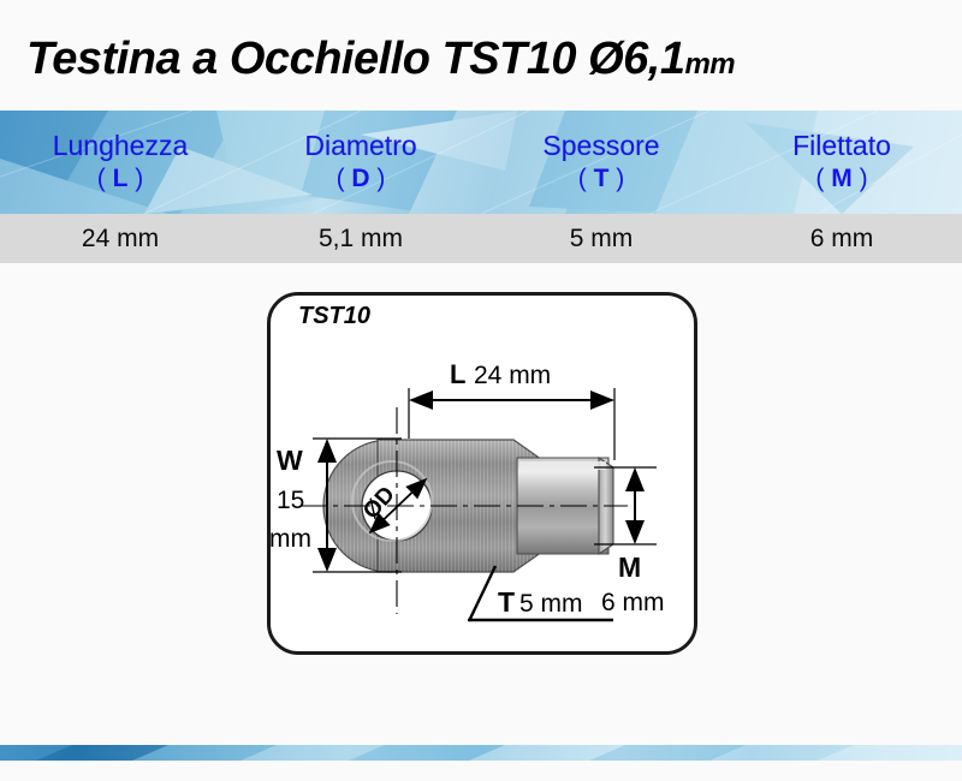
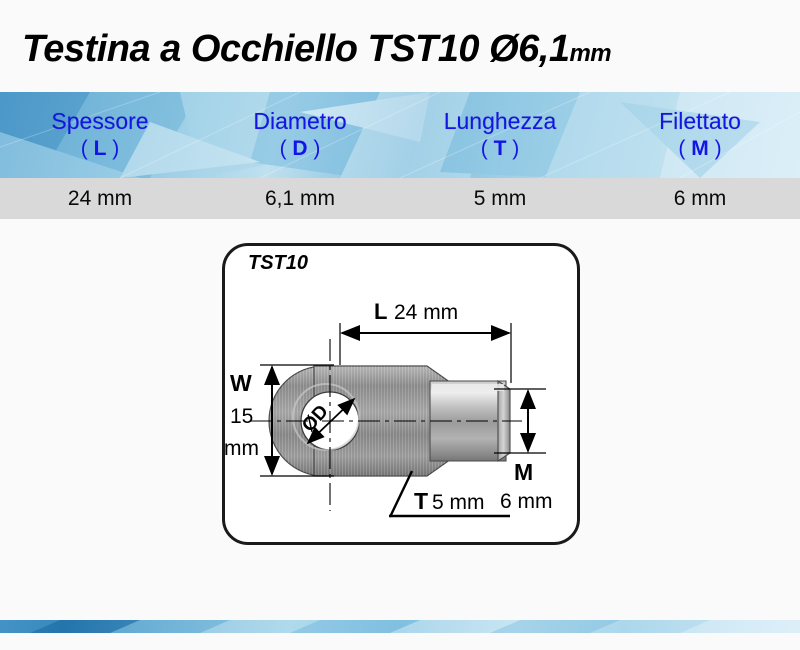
  Testina a Occhiello TST10 Ø6,1mm
- Lunghezza
+ Spessore
  ( L )
  Diametro
  ( D )
- Spessore
+ Lunghezza
  ( T )
  Filettato
  ( M )
  24 mm
- 5,1 mm
+ 6,1 mm
  5 mm
  6 mm
  TST10
  L
  24 mm
  W
  15
  mm
  M
  6 mm
  T
  5 mm
